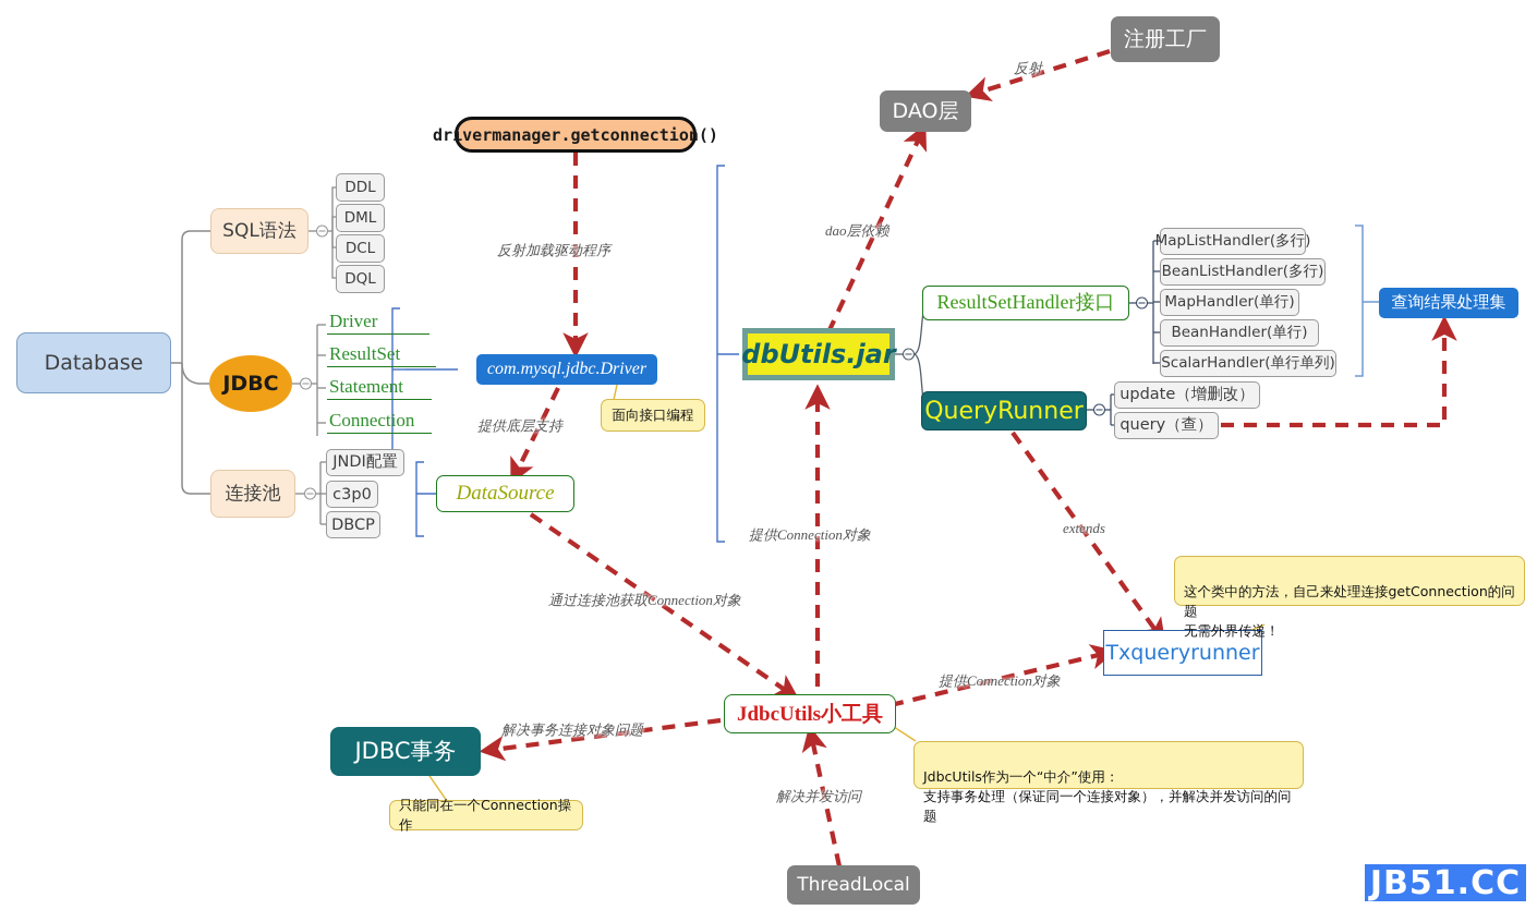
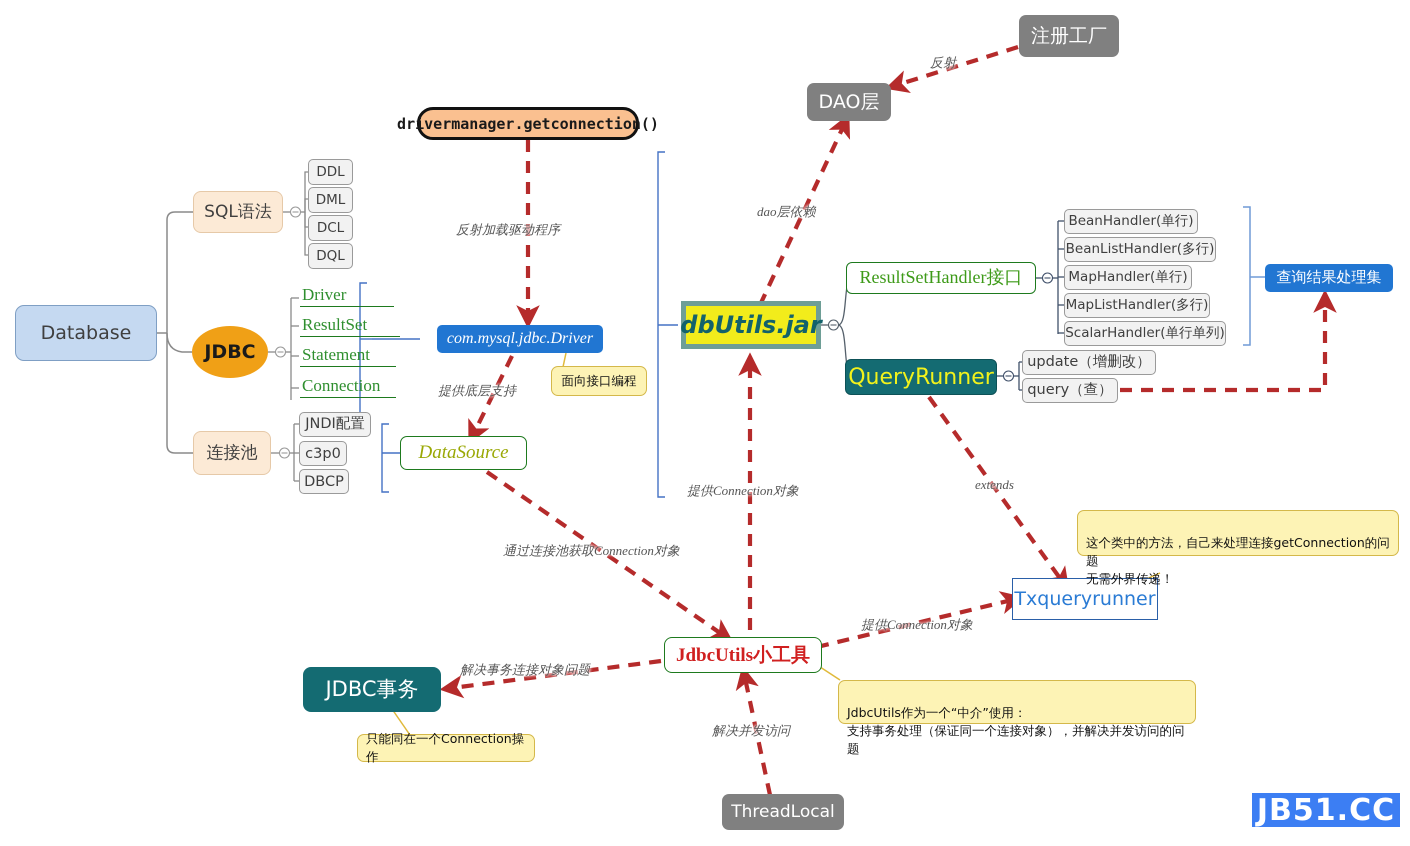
  Database
  SQL语法
  DDL
  DML
  DCL
  DQL
  JDBC
  Driver
  ResultSet
  Statement
  Connection
  连接池
  JNDI配置
  c3p0
  DBCP
  drivermanager.getconnection()
  com.mysql.jdbc.Driver
  面向接口编程
  DataSource
  dbUtils.jar
  ResultSetHandler接口
  QueryRunner
- MapListHandler(多行)
+ BeanHandler(单行)
  BeanListHandler(多行)
  MapHandler(单行)
- BeanHandler(单行)
+ MapListHandler(多行)
  ScalarHandler(单行单列)
  update（增删改）
  query（查）
  查询结果处理集
  DAO层
  注册工厂
  JDBC事务
  只能同在一个Connection操作
  JdbcUtils小工具
  Txqueryrunner
  这个类中的方法，自己来处理连接getConnection的问题
  无需外界传递！
  JdbcUtils作为一个“中介”使用：
  支持事务处理（保证同一个连接对象），并解决并发访问的问题
  ThreadLocal
  反射加载驱动程序
  提供底层支持
  dao层依赖
  反射
  通过连接池获取Connection对象
  提供Connection对象
  extends
  提供Connection对象
  解决事务连接对象问题
  解决并发访问
  JB51.CC
